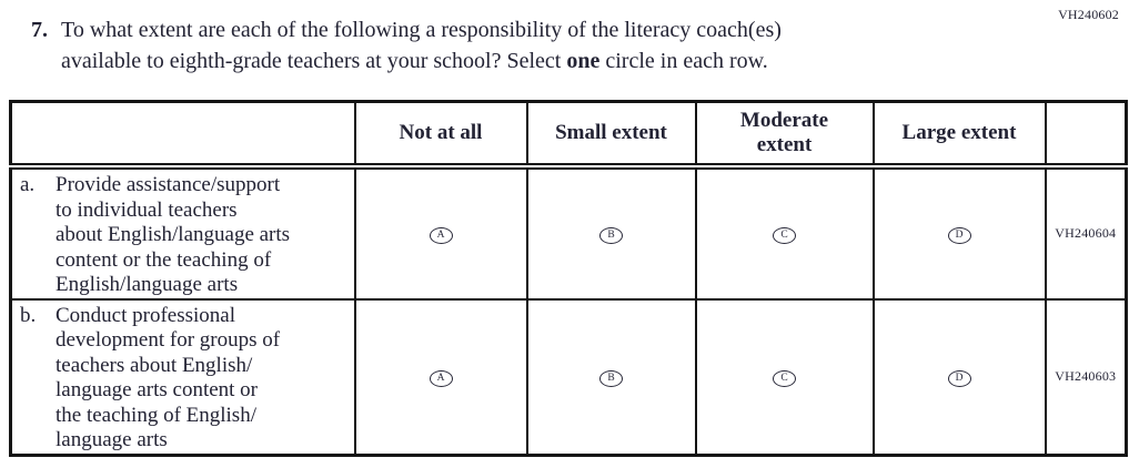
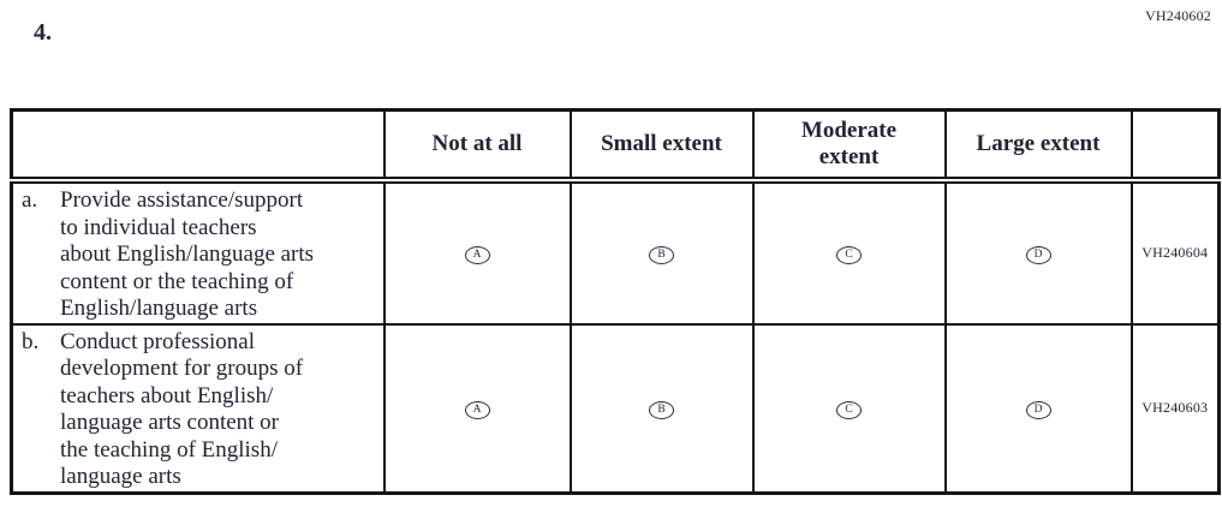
  VH240602
- 7.
+ 4.
- To what extent are each of the following a responsibility of the literacy coach(es)
- available to eighth-grade teachers at your school? Select one circle in each row.
  	Not at all	Small extent	Moderate extent	Large extent
  a. Provide assistance/support to individual teachers about English/language arts content or the teaching of English/language arts	A	B	C	D	VH240604
  b. Conduct professional development for groups of teachers about English/ language arts content or the teaching of English/ language arts	A	B	C	D	VH240603
